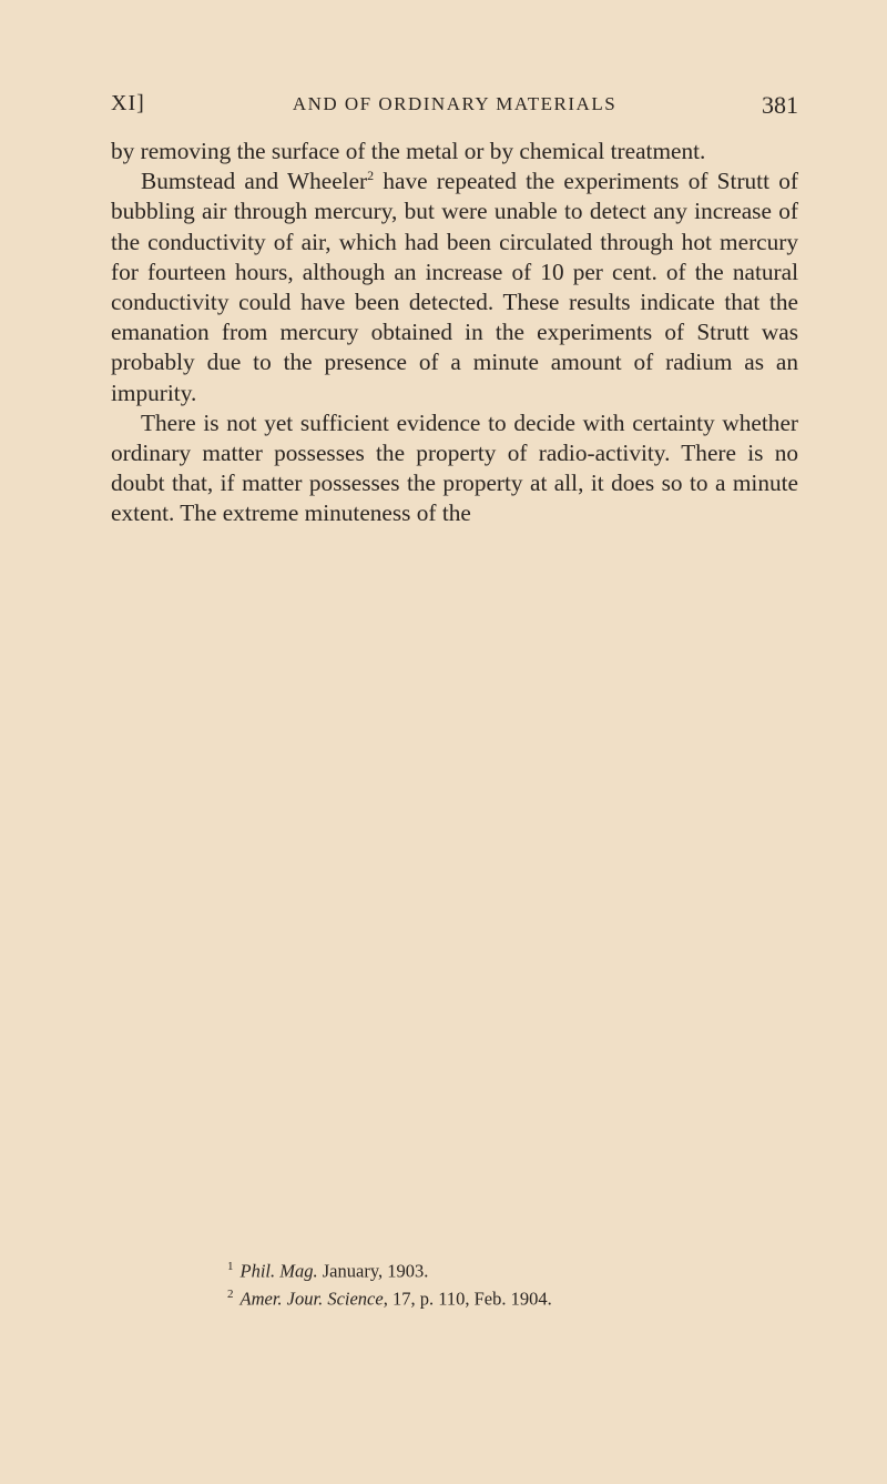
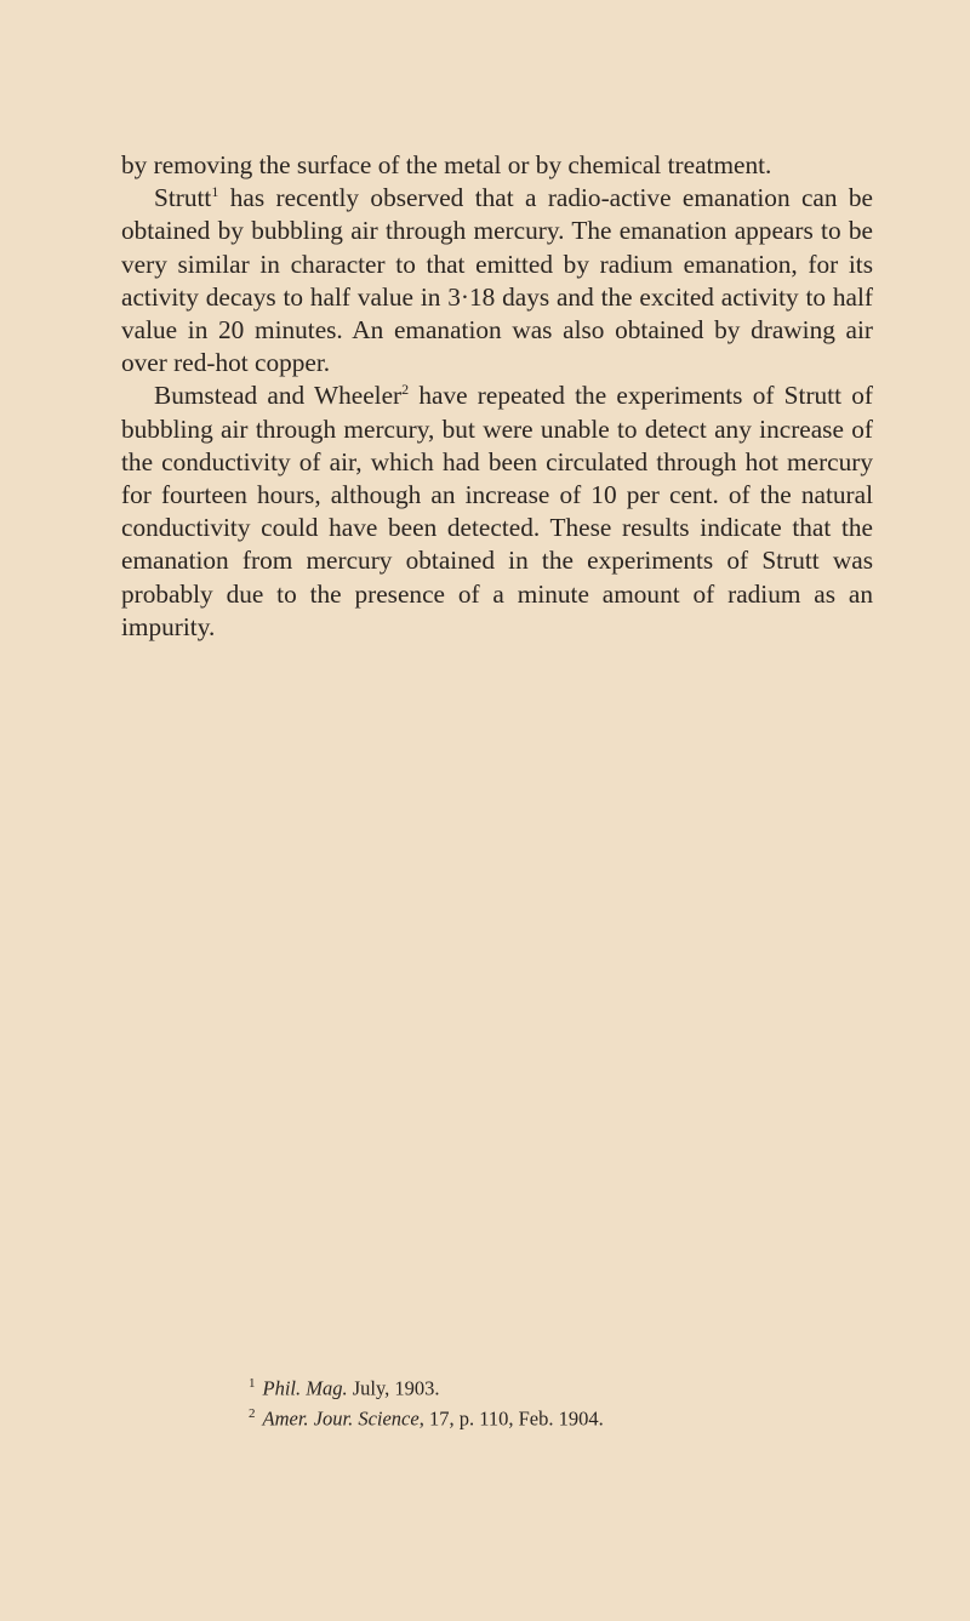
- XI]
- AND OF ORDINARY MATERIALS
- 381
  by removing the surface of the metal or by chemical treatment.
+ Strutt1 has recently observed that a radio-active emanation can be obtained by bubbling air through mercury. The emanation appears to be very similar in character to that emitted by radium emanation, for its activity decays to half value in 3·18 days and the excited activity to half value in 20 minutes. An emanation was also obtained by drawing air over red-hot copper.
  Bumstead and Wheeler2 have repeated the experiments of Strutt of bubbling air through mercury, but were unable to detect any increase of the conductivity of air, which had been circulated through hot mercury for fourteen hours, although an increase of 10 per cent. of the natural conductivity could have been detected. These results indicate that the emanation from mercury obtained in the experiments of Strutt was probably due to the presence of a minute amount of radium as an impurity.
- There is not yet sufficient evidence to decide with certainty whether ordinary matter possesses the property of radio-activity. There is no doubt that, if matter possesses the property at all, it does so to a minute extent. The extreme minuteness of the
- 1 Phil. Mag. January, 1903.
+ 1 Phil. Mag. July, 1903.
  2 Amer. Jour. Science, 17, p. 110, Feb. 1904.
